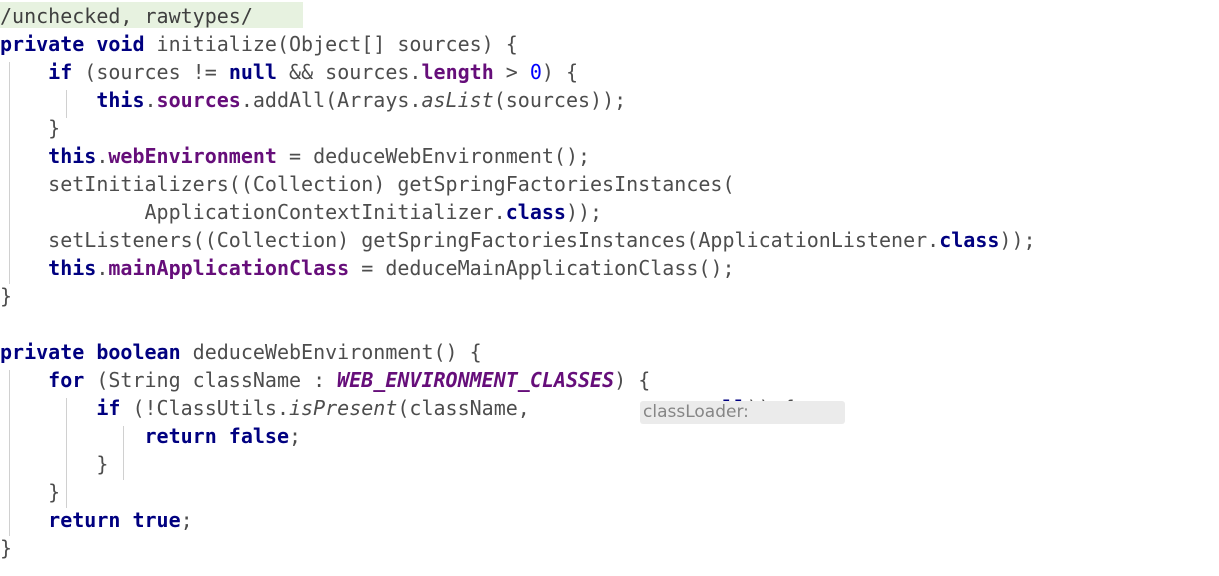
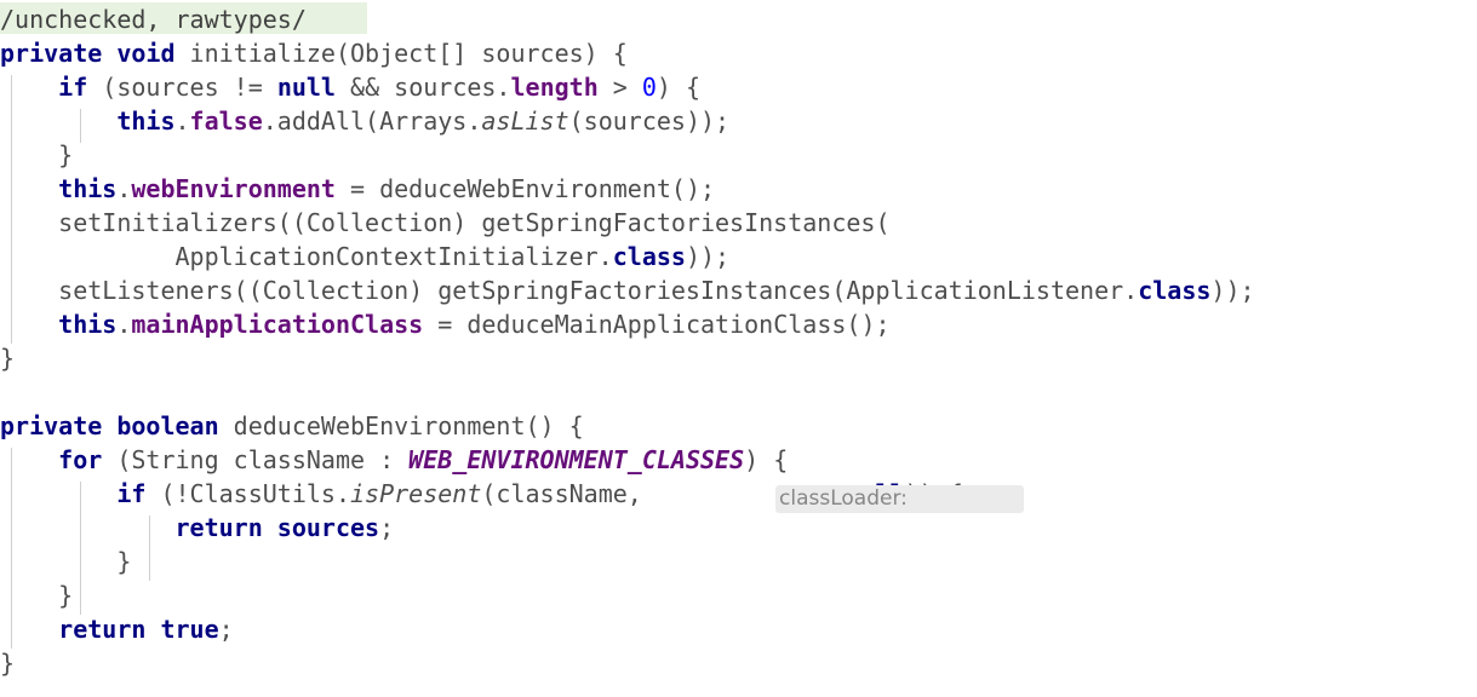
  /unchecked, rawtypes/
  private void initialize(Object[] sources) {
  if (sources != null && sources.length > 0) {
- this.sources.addAll(Arrays.asList(sources));
+ this.false.addAll(Arrays.asList(sources));
  }
  this.webEnvironment = deduceWebEnvironment();
  setInitializers((Collection) getSpringFactoriesInstances(
  ApplicationContextInitializer.class));
  setListeners((Collection) getSpringFactoriesInstances(ApplicationListener.class));
  this.mainApplicationClass = deduceMainApplicationClass();
  }
  private boolean deduceWebEnvironment() {
  for (String className : WEB_ENVIRONMENT_CLASSES) {
  if (!ClassUtils.isPresent(className,
- return false;
+ return sources;
  }
  }
  return true;
  }
  classLoader:
